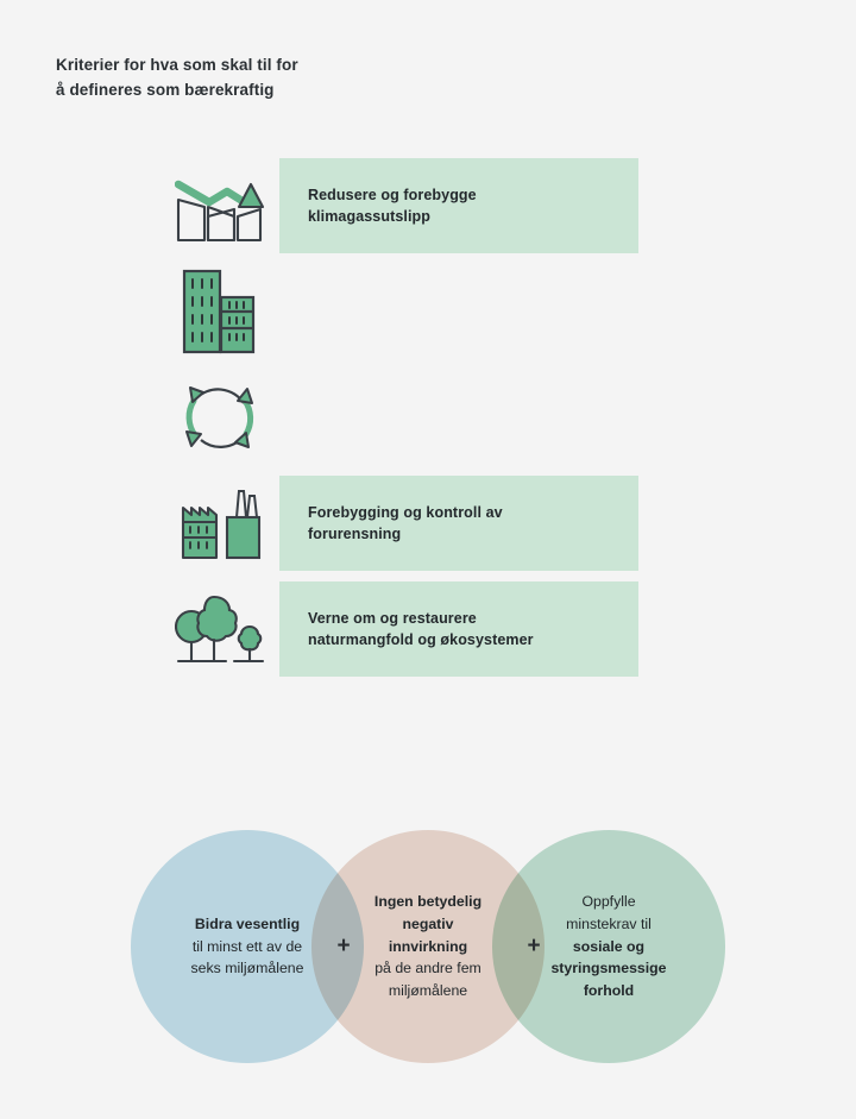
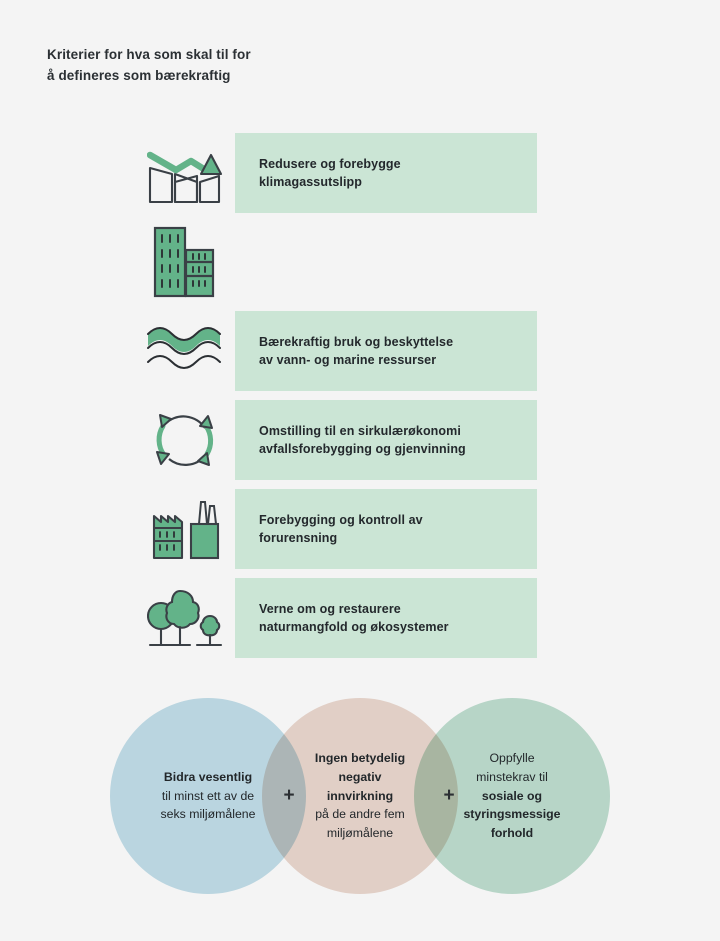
  Kriterier for hva som skal til for
  å defineres som bærekraftig
  Redusere og forebygge
  klimagassutslipp
+ Bærekraftig bruk og beskyttelse
+ av vann- og marine ressurser
+ Omstilling til en sirkulærøkonomi
+ avfallsforebygging og gjenvinning
  Forebygging og kontroll av
  forurensning
  Verne om og restaurere
  naturmangfold og økosystemer
  Bidra vesentlig
  til minst ett av de
  seks miljømålene
  Ingen betydelig
  negativ
  innvirkning
  på de andre fem
  miljømålene
  Oppfylle
  minstekrav til
  sosiale og
  styringsmessige
  forhold
  +
  +
